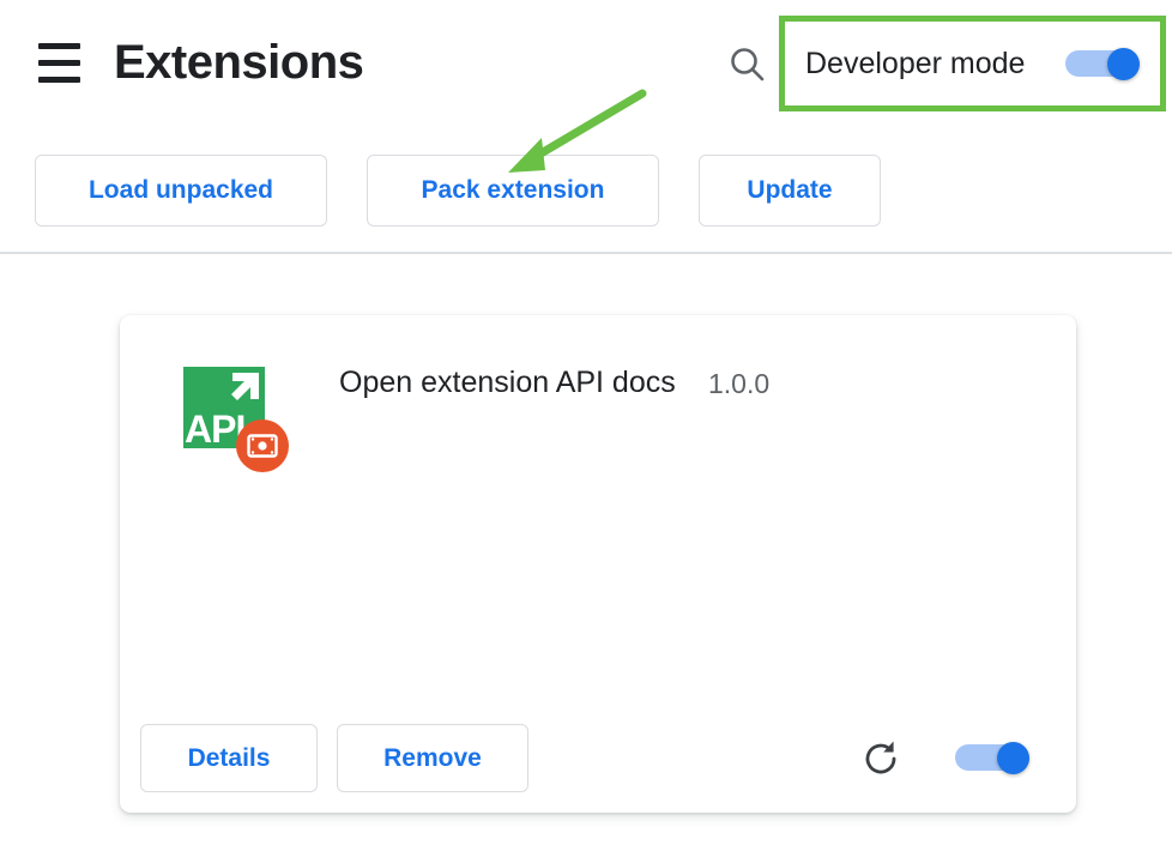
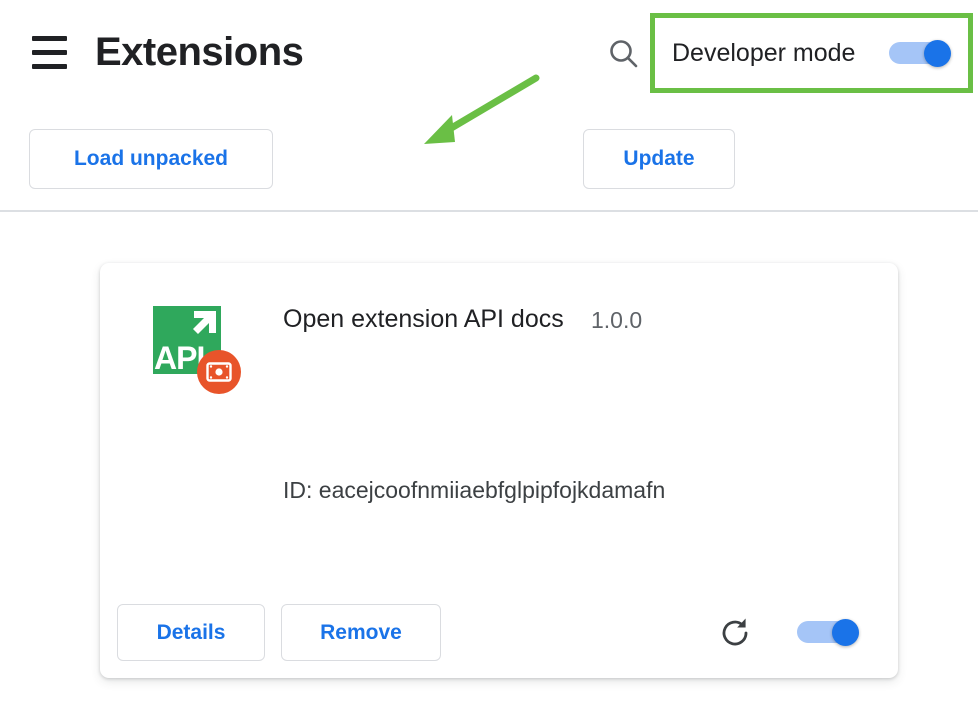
  Extensions
  Developer mode
  Load unpacked
- Pack extension
  Update
  Open extension API docs
  1.0.0
+ ID: eacejcoofnmiiaebfglpipfojkdamafn
  Details
  Remove
